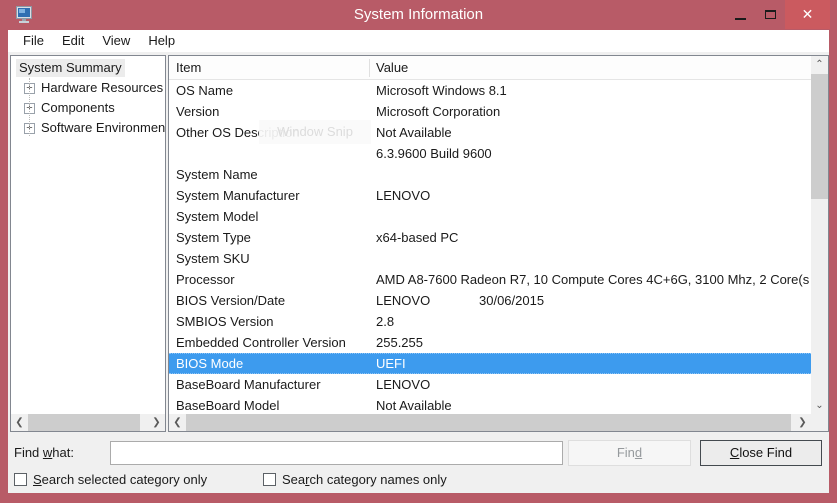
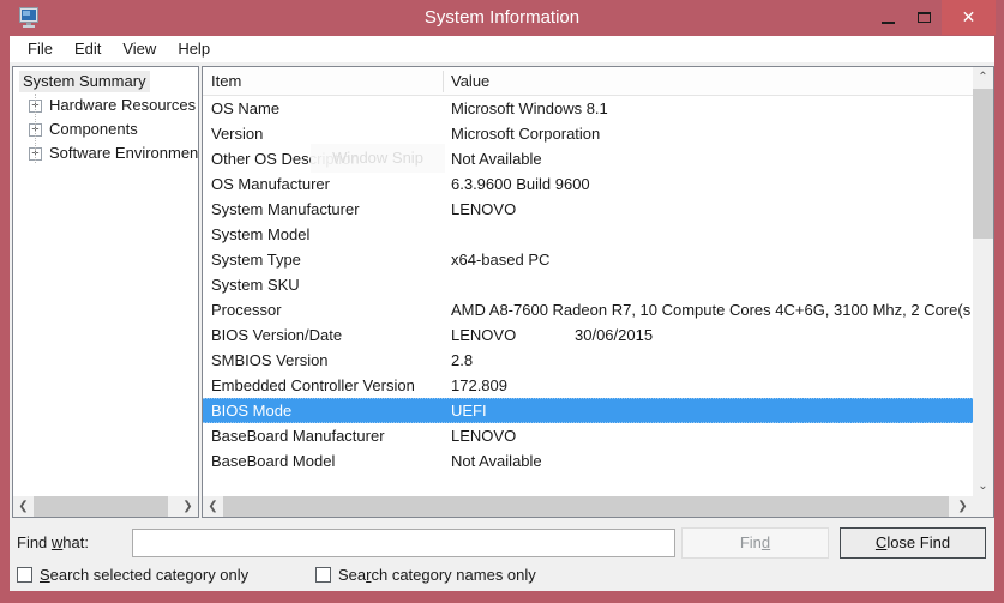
  System Information
  ✕
  File
  Edit
  View
  Help
  System Summary
  +
  Hardware Resources
  +
  Components
  +
  Software Environmen
  ❮
  ❯
  Item
  Value
  OS Name
  Microsoft Windows 8.1
  Version
  Microsoft Corporation
  Not Available
+ OS Manufacturer
  6.3.9600 Build 9600
- System Name
  System Manufacturer
  LENOVO
  System Model
  System Type
  x64-based PC
  System SKU
  Processor
  AMD A8-7600 Radeon R7, 10 Compute Cores 4C+6G, 3100 Mhz, 2 Core(s
  BIOS Version/Date
  LENOVO 30/06/2015
  SMBIOS Version
  2.8
  Embedded Controller Version
- 255.255
+ 172.809
  BIOS Mode
  UEFI
  BaseBoard Manufacturer
  LENOVO
  BaseBoard Model
  Not Available
  Window Snip
  ⌃
  ⌄
  ❮
  ❯
  Find what:
  Find
  Close Find
  Search selected category only
  Search category names only
